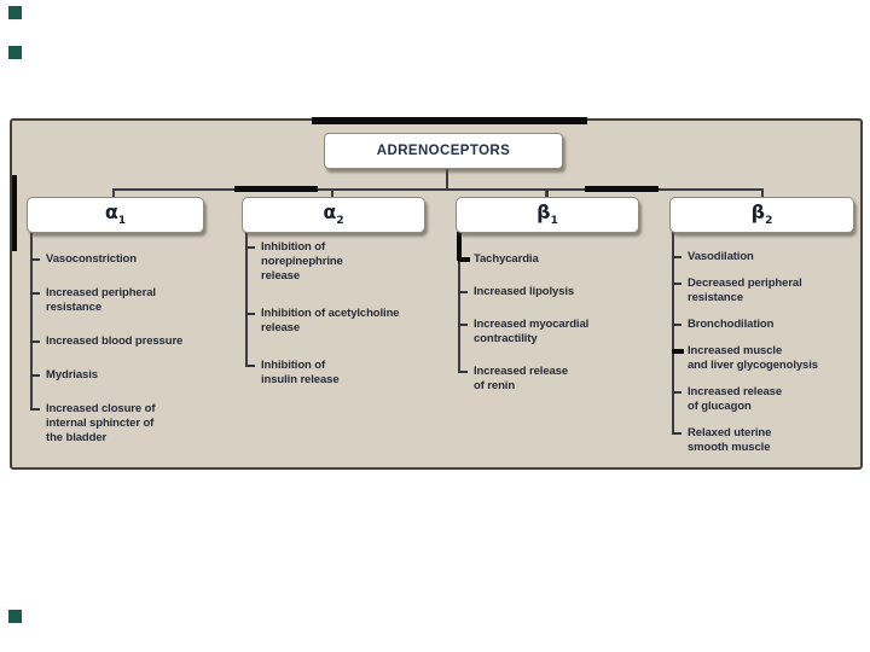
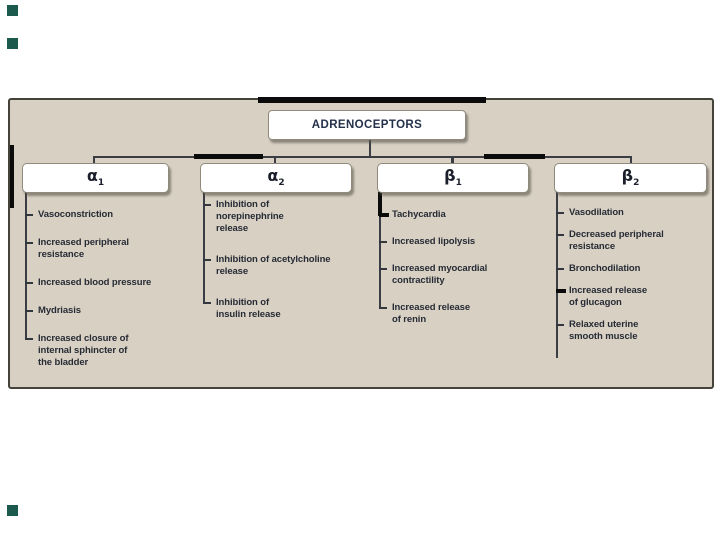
  ADRENOCEPTORS
  α1
  α2
  β1
  β2
  Vasoconstriction
  Increased peripheral
  resistance
  Increased blood pressure
  Mydriasis
  Increased closure of
  internal sphincter of
  the bladder
  Inhibition of
  norepinephrine
  release
  Inhibition of acetylcholine
  release
  Inhibition of
  insulin release
  Tachycardia
  Increased lipolysis
  Increased myocardial
  contractility
  Increased release
  of renin
  Vasodilation
  Decreased peripheral
  resistance
  Bronchodilation
- Increased muscle
- and liver glycogenolysis
  Increased release
  of glucagon
  Relaxed uterine
  smooth muscle
